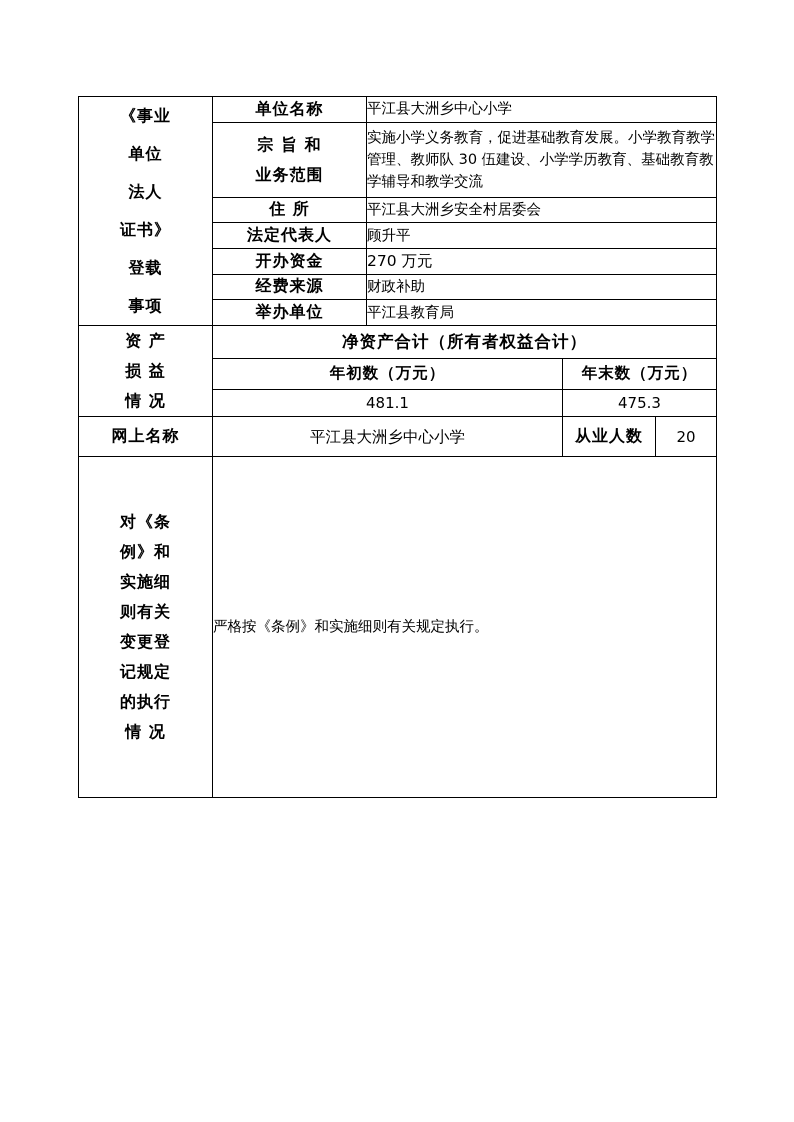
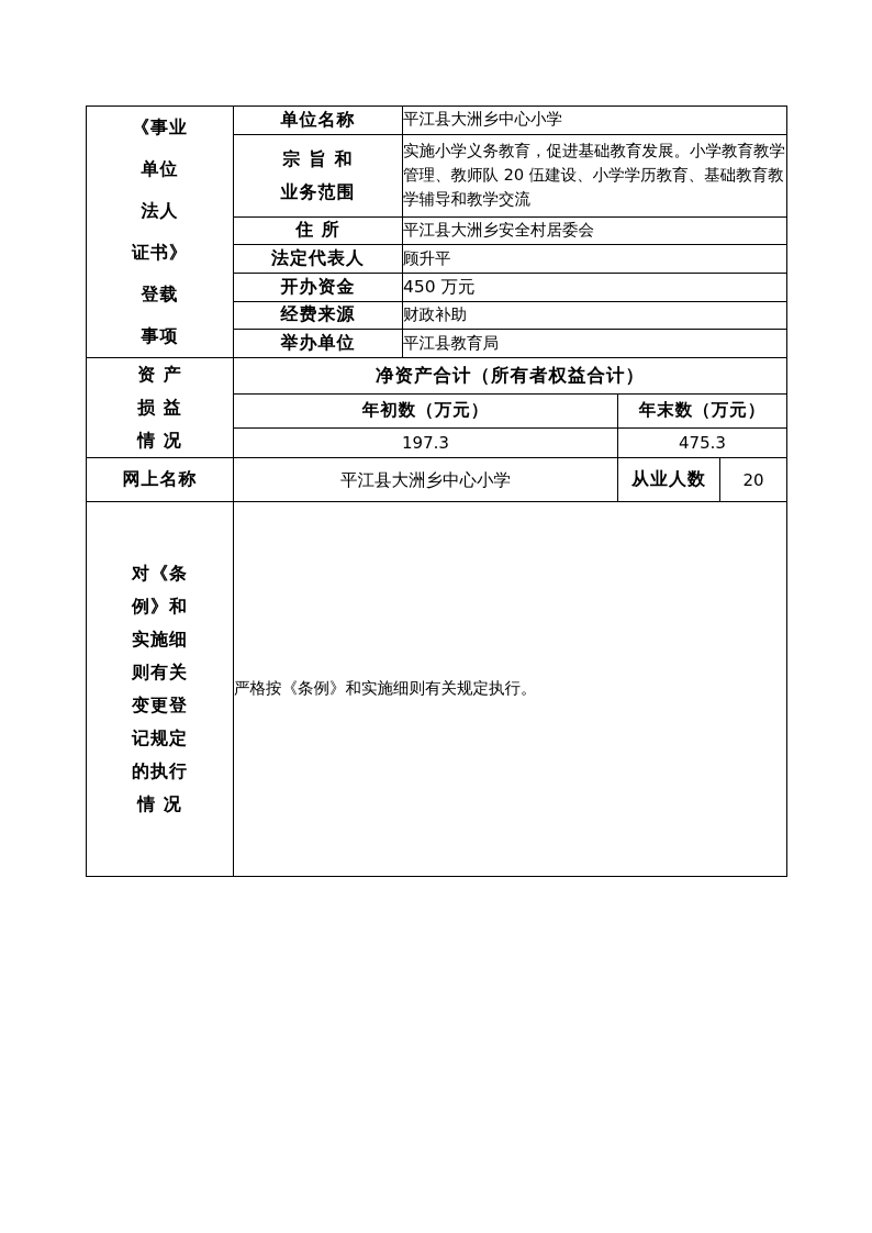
  《事业 单位 法人 证书》 登载 事项	单位名称	平江县大洲乡中心小学
- 宗 旨 和 业务范围	实施小学义务教育，促进基础教育发展。小学教育教学管理、教师队 30 伍建设、小学学历教育、基础教育教学辅导和教学交流
+ 宗 旨 和 业务范围	实施小学义务教育，促进基础教育发展。小学教育教学管理、教师队 20 伍建设、小学学历教育、基础教育教学辅导和教学交流
  住 所	平江县大洲乡安全村居委会
  法定代表人	顾升平
- 开办资金	270 万元
+ 开办资金	450 万元
  经费来源	财政补助
  举办单位	平江县教育局
  资 产 损 益 情 况	净资产合计（所有者权益合计）
  年初数（万元）	年末数（万元）
- 481.1	475.3
+ 197.3	475.3
  网上名称	平江县大洲乡中心小学	从业人数 20
  对《条 例》和 实施细 则有关 变更登 记规定 的执行 情 况	严格按《条例》和实施细则有关规定执行。
